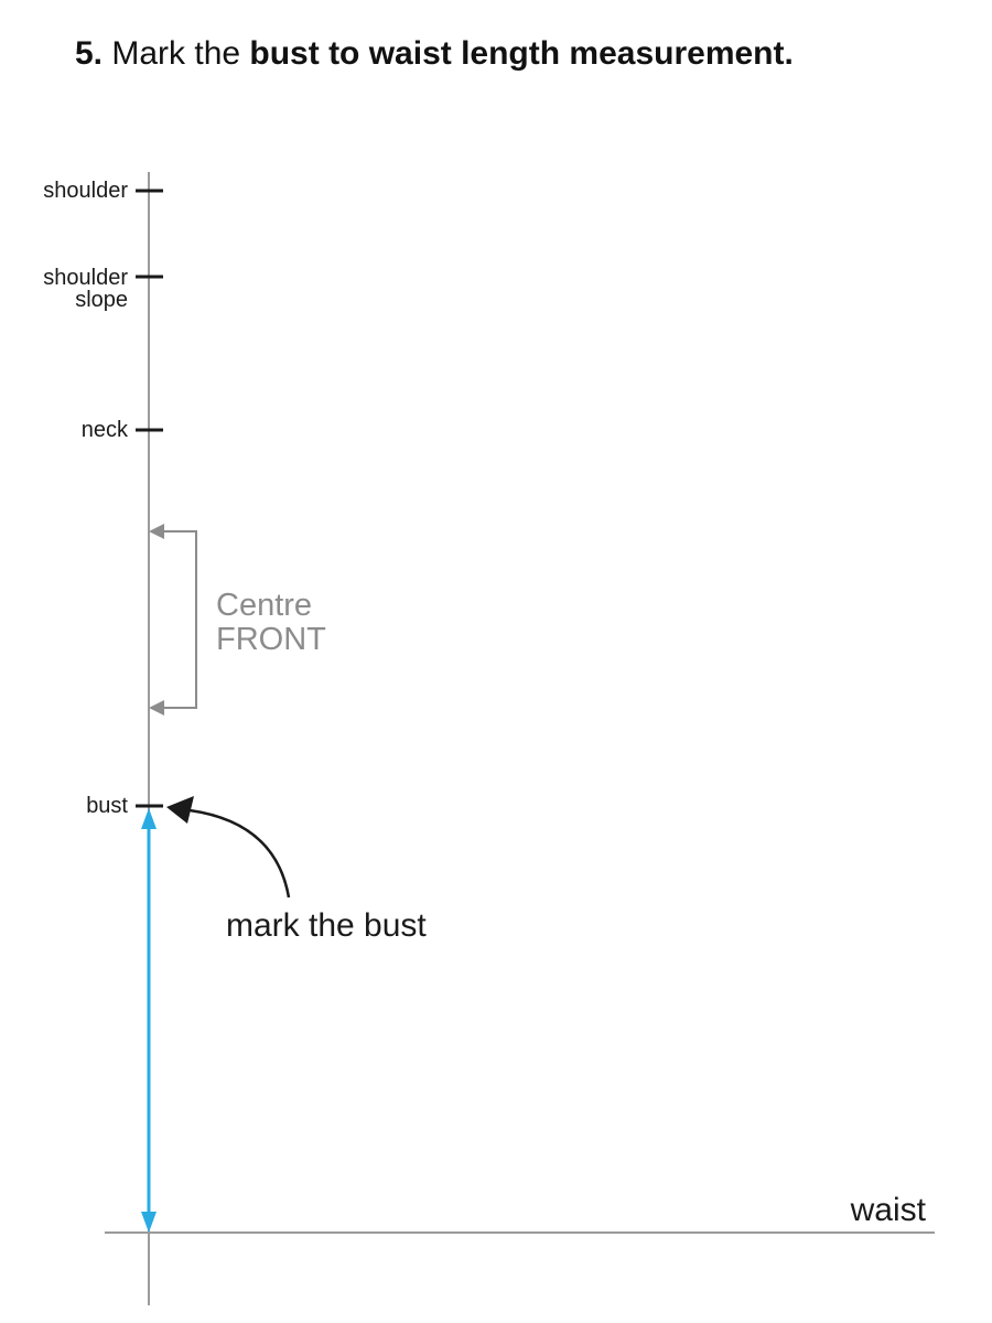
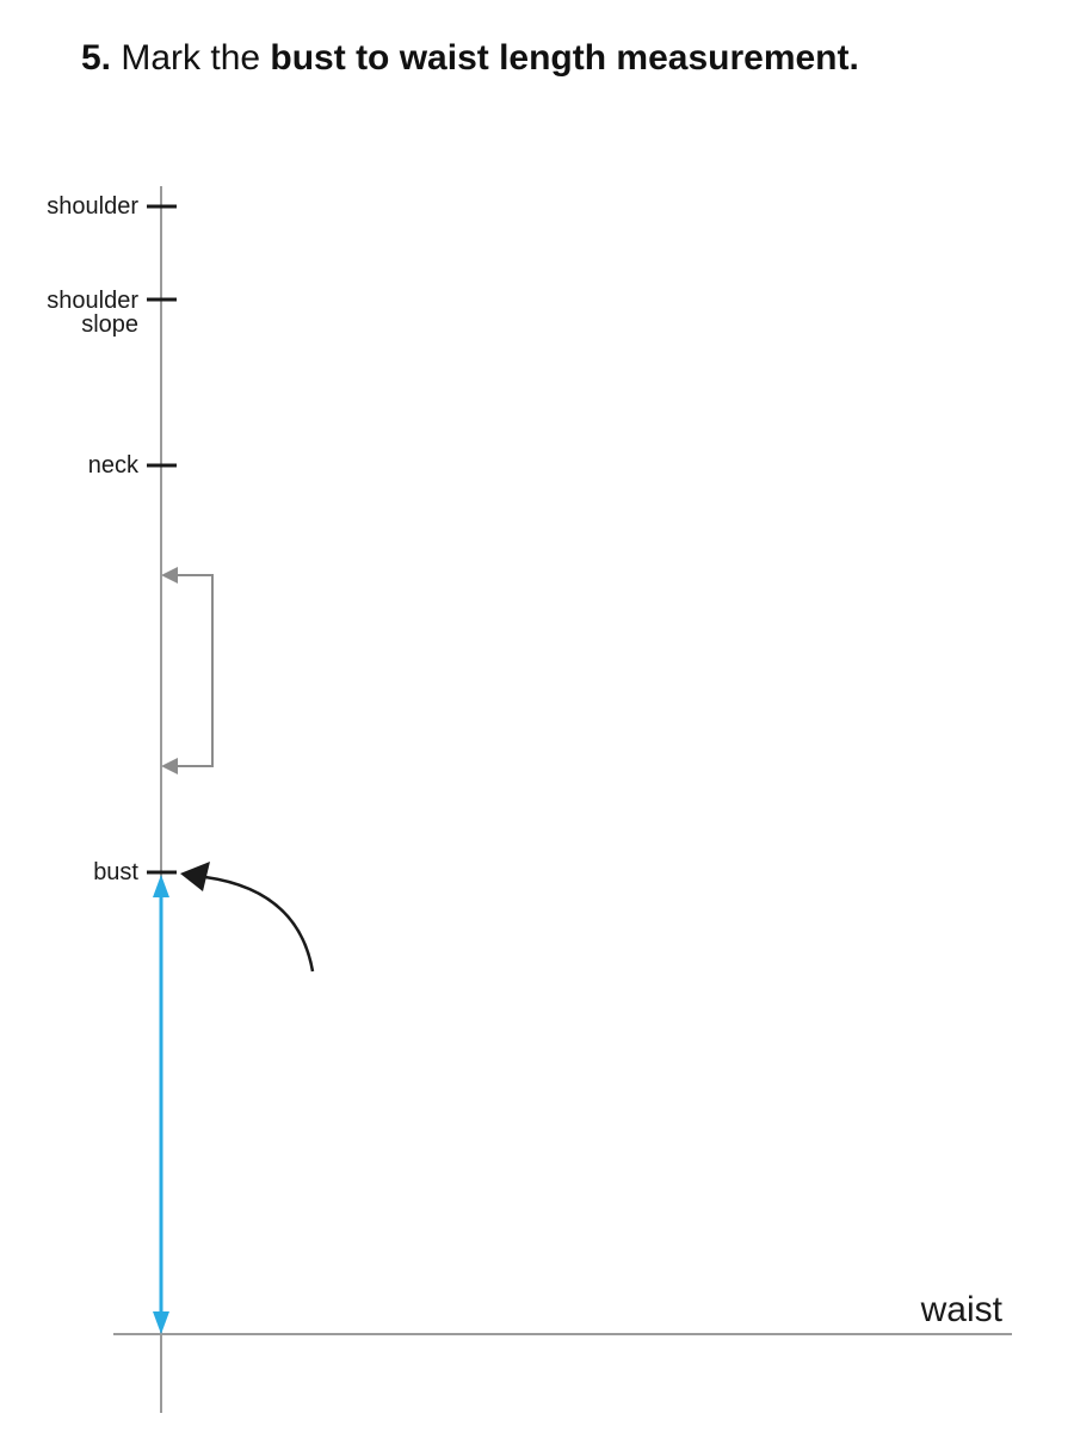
  5. Mark the bust to waist length measurement.
  shoulder
  shoulder
  slope
  neck
  bust
- Centre
- FRONT
- mark the bust
  waist
